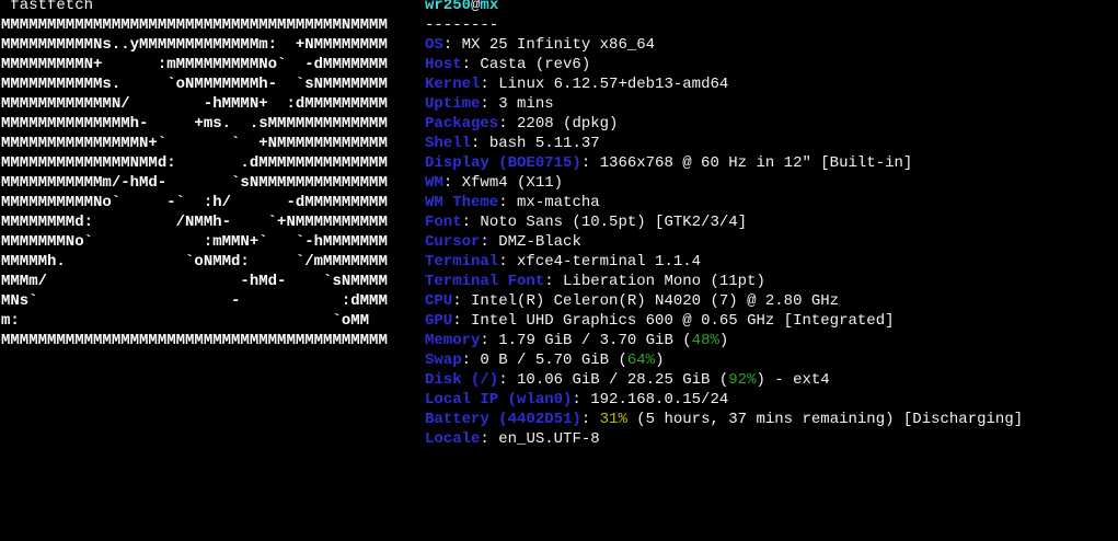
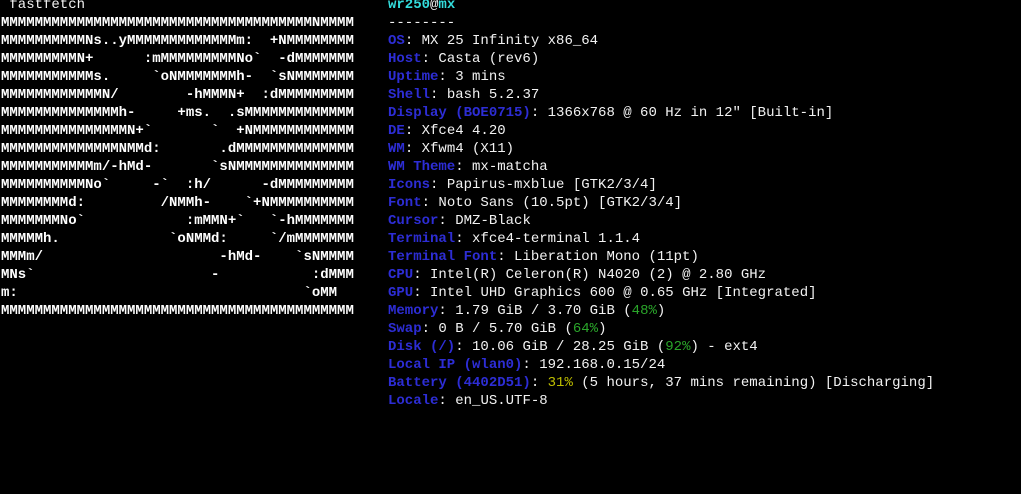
  fastfetch
  MMMMMMMMMMMMMMMMMMMMMMMMMMMMMMMMMMMMMNMMMM
  MMMMMMMMMMNs..yMMMMMMMMMMMMMm: +NMMMMMMMM
  MMMMMMMMMN+ :mMMMMMMMMMNo` -dMMMMMMM
  MMMMMMMMMMMs. `oNMMMMMMMh- `sNMMMMMMM
  MMMMMMMMMMMMN/ -hMMMN+ :dMMMMMMMMM
  MMMMMMMMMMMMMMh- +ms. .sMMMMMMMMMMMMM
  MMMMMMMMMMMMMMMN+` ` +NMMMMMMMMMMMM
  MMMMMMMMMMMMMMNMMd: .dMMMMMMMMMMMMMM
  MMMMMMMMMMMm/-hMd- `sNMMMMMMMMMMMMMM
  MMMMMMMMMMNo` -` :h/ -dMMMMMMMMM
  MMMMMMMMd: /NMMh- `+NMMMMMMMMMM
  MMMMMMMNo` :mMMN+` `-hMMMMMMM
  MMMMMh. `oNMMd: `/mMMMMMMM
  MMMm/ -hMd- `sNMMMM
  MNs` - :dMMM
  m: `oMM
  MMMMMMMMMMMMMMMMMMMMMMMMMMMMMMMMMMMMMMMMMM
  wr250@mx
  --------
  OS: MX 25 Infinity x86_64
  Host: Casta (rev6)
- Kernel: Linux 6.12.57+deb13-amd64
  Uptime: 3 mins
- Packages: 2208 (dpkg)
- Shell: bash 5.11.37
+ Shell: bash 5.2.37
  Display (BOE0715): 1366x768 @ 60 Hz in 12" [Built-in]
+ DE: Xfce4 4.20
  WM: Xfwm4 (X11)
  WM Theme: mx-matcha
+ Icons: Papirus-mxblue [GTK2/3/4]
  Font: Noto Sans (10.5pt) [GTK2/3/4]
  Cursor: DMZ-Black
  Terminal: xfce4-terminal 1.1.4
  Terminal Font: Liberation Mono (11pt)
- CPU: Intel(R) Celeron(R) N4020 (7) @ 2.80 GHz
+ CPU: Intel(R) Celeron(R) N4020 (2) @ 2.80 GHz
  GPU: Intel UHD Graphics 600 @ 0.65 GHz [Integrated]
  Memory: 1.79 GiB / 3.70 GiB (48%)
  Swap: 0 B / 5.70 GiB (64%)
  Disk (/): 10.06 GiB / 28.25 GiB (92%) - ext4
  Local IP (wlan0): 192.168.0.15/24
  Battery (4402D51): 31% (5 hours, 37 mins remaining) [Discharging]
  Locale: en_US.UTF-8
